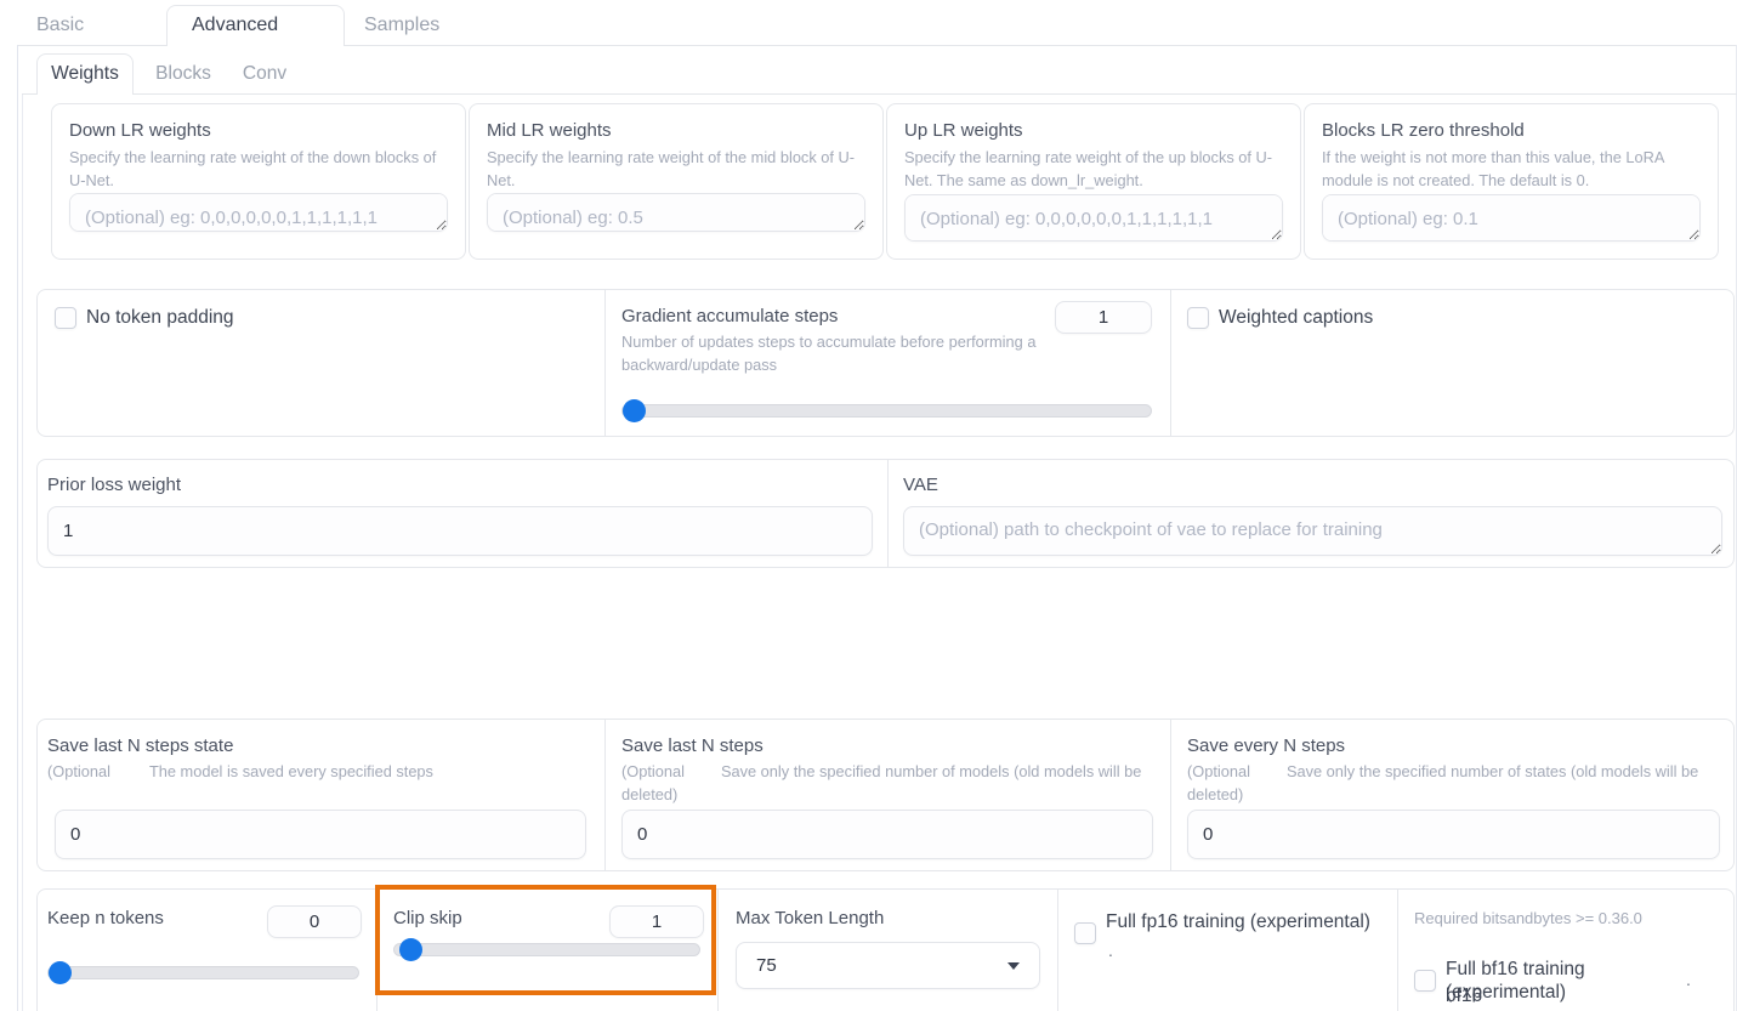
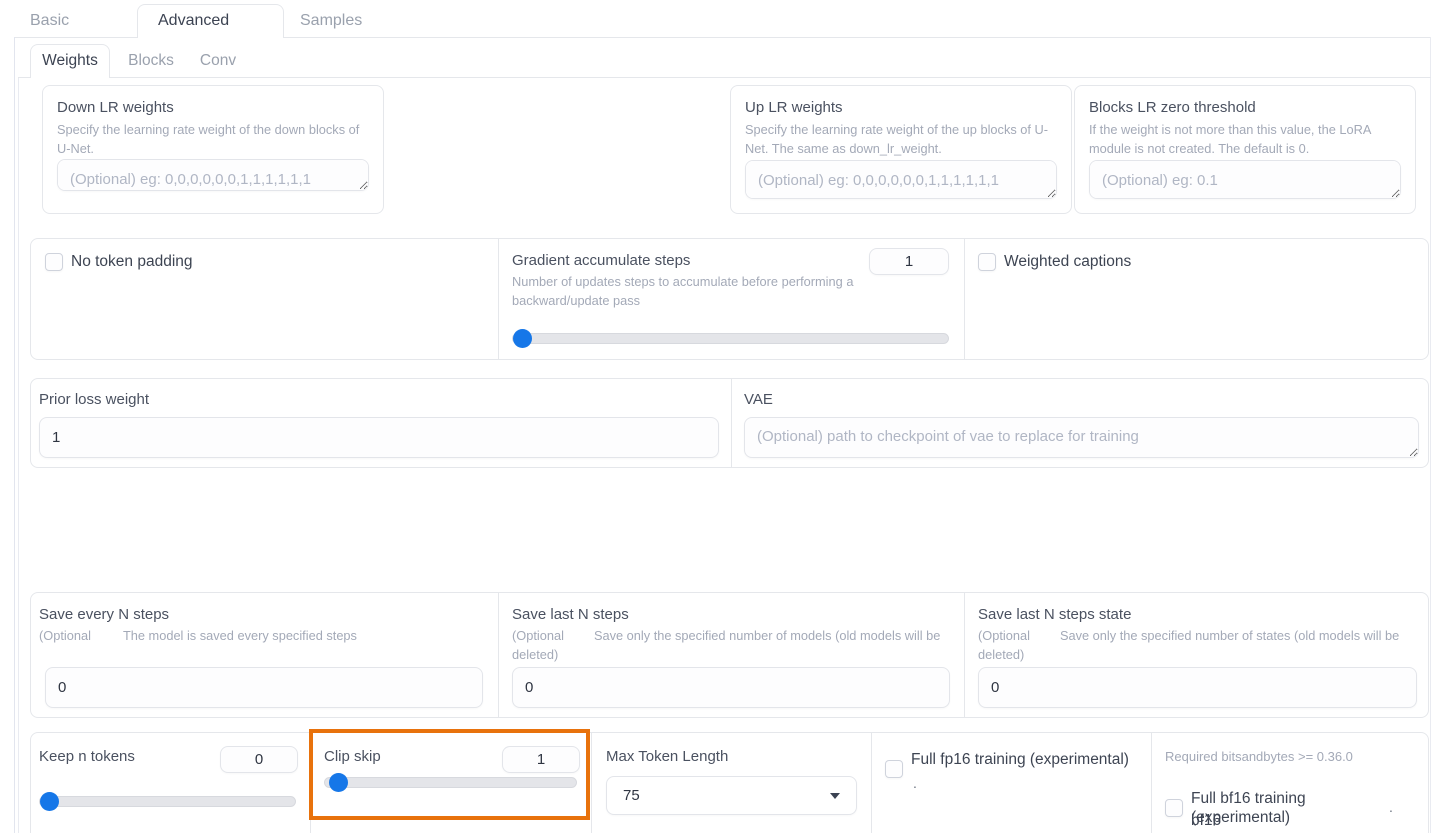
  Basic
  Advanced
  Samples
  Weights
  Blocks
  Conv
  Down LR weights
  Specify the learning rate weight of the down blocks of U-Net.
- Mid LR weights
- Specify the learning rate weight of the mid block of U-Net.
  Up LR weights
  Specify the learning rate weight of the up blocks of U-Net. The same as down_lr_weight.
  (Optional) eg: 0,0,0,0,0,0,1,1,1,1,1,1
  Blocks LR zero threshold
  If the weight is not more than this value, the LoRA module is not created. The default is 0.
  (Optional) eg: 0.1
  No token padding
  Gradient accumulate steps
  1
  Number of updates steps to accumulate before performing a backward/update pass
  Weighted captions
  Prior loss weight
  1
  VAE
  (Optional) path to checkpoint of vae to replace for training
- Save last N steps state
+ Save every N steps
  (Optional The model is saved every specified steps
  0
  Save last N steps
  (Optional Save only the specified number of models (old models will be deleted)
  0
- Save every N steps
+ Save last N steps state
  (Optional Save only the specified number of states (old models will be deleted)
  0
  Keep n tokens
  0
  Clip skip
  1
  Max Token Length
  75
  Full fp16 training (experimental)
  .
  Required bitsandbytes >= 0.36.0
  Full bf16 training (experimental)
  .
  bf16
